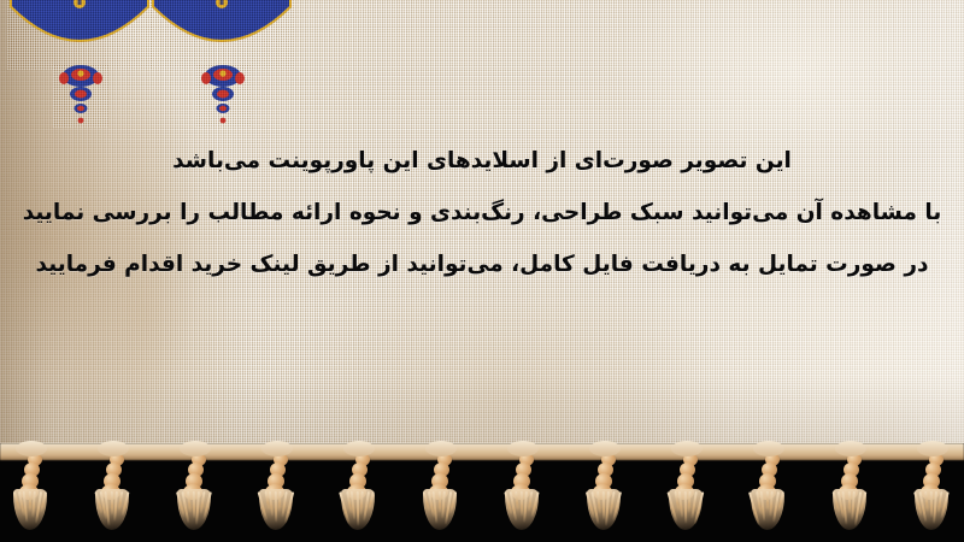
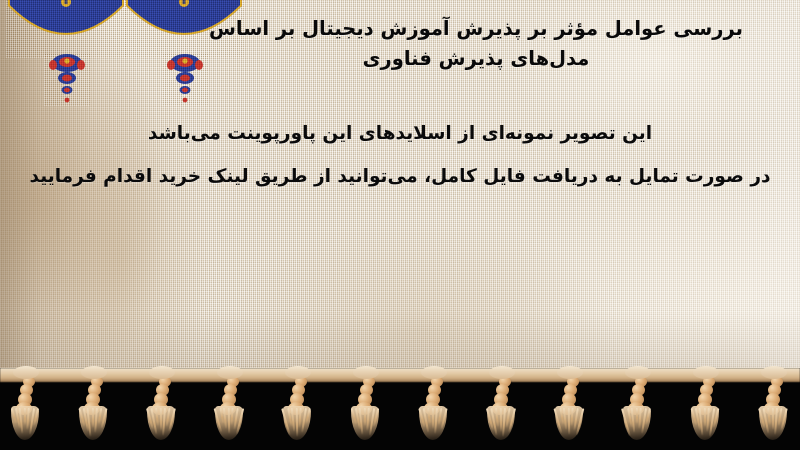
+ بررسی عوامل مؤثر بر پذیرش آموزش دیجیتال بر اساس
+ مدل‌های پذیرش فناوری
- این تصویر صورت‌ای از اسلایدهای این پاورپوینت می‌باشد
+ این تصویر نمونه‌ای از اسلایدهای این پاورپوینت می‌باشد
- با مشاهده آن می‌توانید سبک طراحی، رنگ‌بندی و نحوه ارائه مطالب را بررسی نمایید
  در صورت تمایل به دریافت فایل کامل، می‌توانید از طریق لینک خرید اقدام فرمایید
